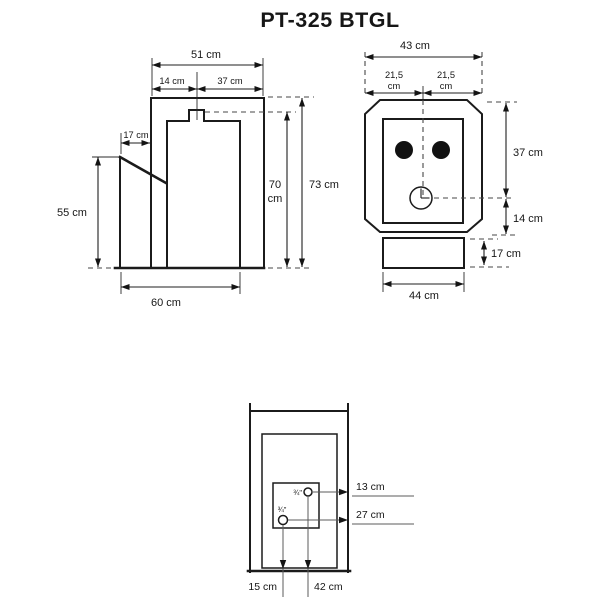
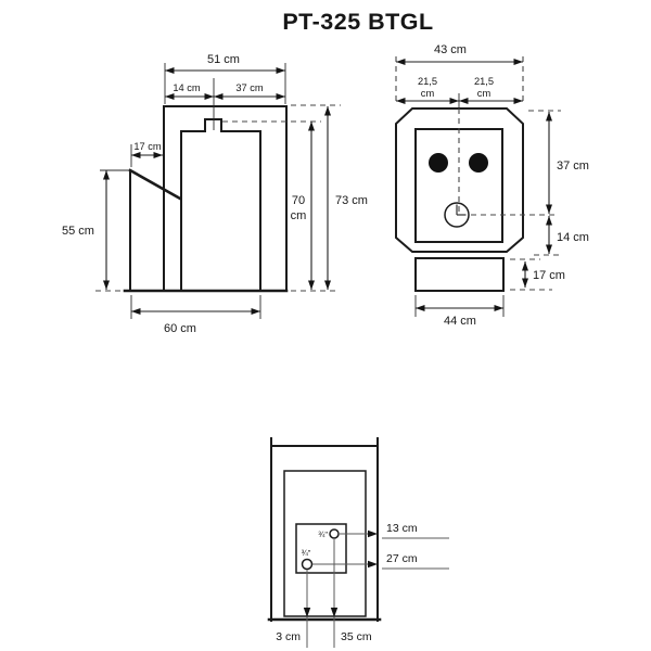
  PT-325 BTGL
  51 cm
  14 cm
  37 cm
  17 cm
  55 cm
  70
  cm
  73 cm
  60 cm
  43 cm
  21,5
  cm
  21,5
  cm
  37 cm
  14 cm
  17 cm
  44 cm
  ¾"
  ¾"
  13 cm
  27 cm
- 15 cm
+ 3 cm
- 42 cm
+ 35 cm
